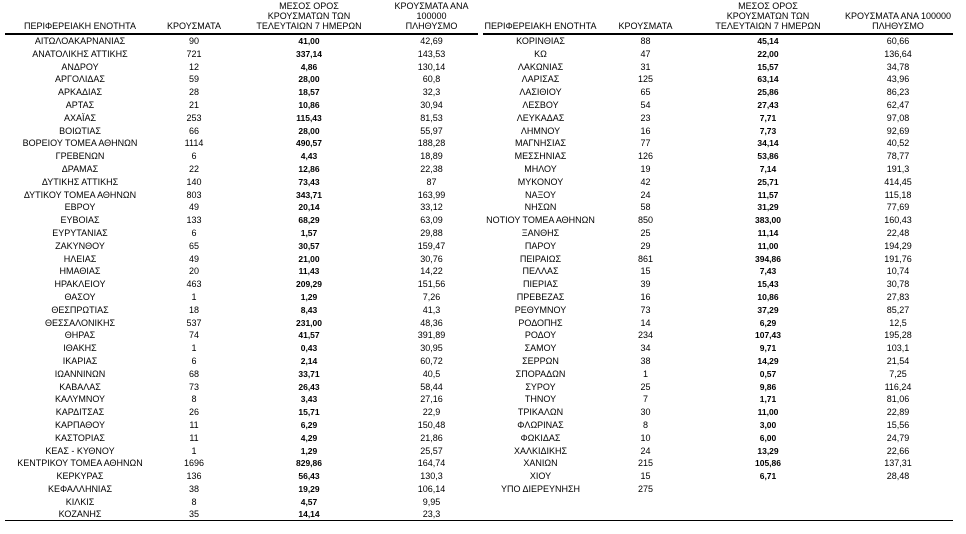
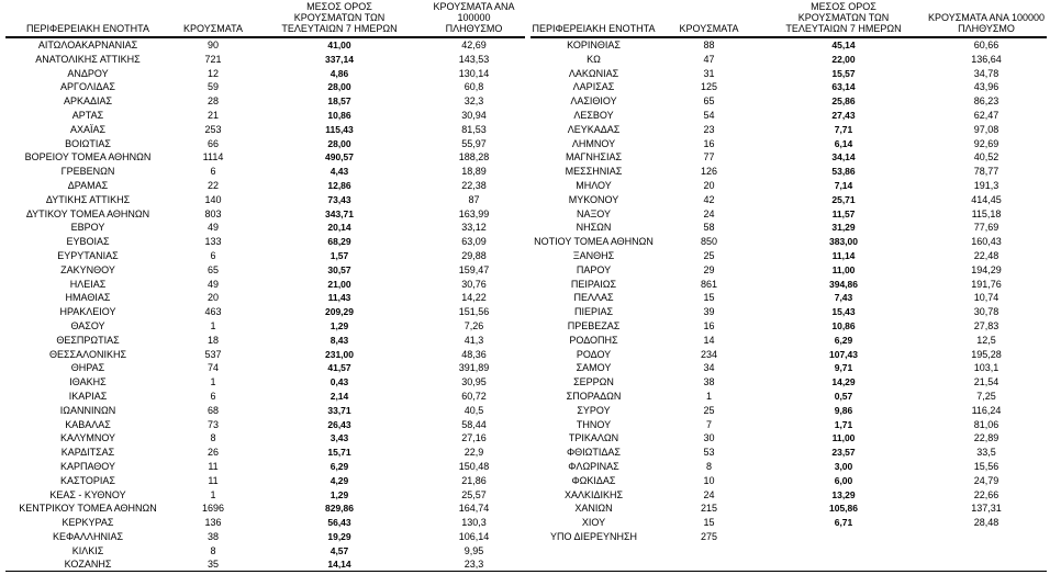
  ΠΕΡΙΦΕΡΕΙΑΚΗ ΕΝΟΤΗΤΑ	ΚΡΟΥΣΜΑΤΑ	ΜΕΣΟΣ ΟΡΟΣ ΚΡΟΥΣΜΑΤΩΝ ΤΩΝ ΤΕΛΕΥΤΑΙΩΝ 7 ΗΜΕΡΩΝ	ΚΡΟΥΣΜΑΤΑ ΑΝΑ 100000 ΠΛΗΘΥΣΜΟ
  ΑΙΤΩΛΟΑΚΑΡΝΑΝΙΑΣ	90	41,00	42,69
  ΑΝΑΤΟΛΙΚΗΣ ΑΤΤΙΚΗΣ	721	337,14	143,53
  ΑΝΔΡΟΥ	12	4,86	130,14
  ΑΡΓΟΛΙΔΑΣ	59	28,00	60,8
  ΑΡΚΑΔΙΑΣ	28	18,57	32,3
  ΑΡΤΑΣ	21	10,86	30,94
  ΑΧΑΪΑΣ	253	115,43	81,53
  ΒΟΙΩΤΙΑΣ	66	28,00	55,97
  ΒΟΡΕΙΟΥ ΤΟΜΕΑ ΑΘΗΝΩΝ	1114	490,57	188,28
  ΓΡΕΒΕΝΩΝ	6	4,43	18,89
  ΔΡΑΜΑΣ	22	12,86	22,38
  ΔΥΤΙΚΗΣ ΑΤΤΙΚΗΣ	140	73,43	87
  ΔΥΤΙΚΟΥ ΤΟΜΕΑ ΑΘΗΝΩΝ	803	343,71	163,99
  ΕΒΡΟΥ	49	20,14	33,12
  ΕΥΒΟΙΑΣ	133	68,29	63,09
  ΕΥΡΥΤΑΝΙΑΣ	6	1,57	29,88
  ΖΑΚΥΝΘΟΥ	65	30,57	159,47
  ΗΛΕΙΑΣ	49	21,00	30,76
  ΗΜΑΘΙΑΣ	20	11,43	14,22
  ΗΡΑΚΛΕΙΟΥ	463	209,29	151,56
  ΘΑΣΟΥ	1	1,29	7,26
  ΘΕΣΠΡΩΤΙΑΣ	18	8,43	41,3
  ΘΕΣΣΑΛΟΝΙΚΗΣ	537	231,00	48,36
  ΘΗΡΑΣ	74	41,57	391,89
  ΙΘΑΚΗΣ	1	0,43	30,95
  ΙΚΑΡΙΑΣ	6	2,14	60,72
  ΙΩΑΝΝΙΝΩΝ	68	33,71	40,5
  ΚΑΒΑΛΑΣ	73	26,43	58,44
  ΚΑΛΥΜΝΟΥ	8	3,43	27,16
  ΚΑΡΔΙΤΣΑΣ	26	15,71	22,9
  ΚΑΡΠΑΘΟΥ	11	6,29	150,48
  ΚΑΣΤΟΡΙΑΣ	11	4,29	21,86
  ΚΕΑΣ - ΚΥΘΝΟΥ	1	1,29	25,57
  ΚΕΝΤΡΙΚΟΥ ΤΟΜΕΑ ΑΘΗΝΩΝ	1696	829,86	164,74
  ΚΕΡΚΥΡΑΣ	136	56,43	130,3
  ΚΕΦΑΛΛΗΝΙΑΣ	38	19,29	106,14
  ΚΙΛΚΙΣ	8	4,57	9,95
  ΚΟΖΑΝΗΣ	35	14,14	23,3
  ΠΕΡΙΦΕΡΕΙΑΚΗ ΕΝΟΤΗΤΑ	ΚΡΟΥΣΜΑΤΑ	ΜΕΣΟΣ ΟΡΟΣ ΚΡΟΥΣΜΑΤΩΝ ΤΩΝ ΤΕΛΕΥΤΑΙΩΝ 7 ΗΜΕΡΩΝ	ΚΡΟΥΣΜΑΤΑ ΑΝΑ 100000 ΠΛΗΘΥΣΜΟ
  ΚΟΡΙΝΘΙΑΣ	88	45,14	60,66
  ΚΩ	47	22,00	136,64
  ΛΑΚΩΝΙΑΣ	31	15,57	34,78
  ΛΑΡΙΣΑΣ	125	63,14	43,96
  ΛΑΣΙΘΙΟΥ	65	25,86	86,23
  ΛΕΣΒΟΥ	54	27,43	62,47
  ΛΕΥΚΑΔΑΣ	23	7,71	97,08
- ΛΗΜΝΟΥ	16	7,73	92,69
+ ΛΗΜΝΟΥ	16	6,14	92,69
  ΜΑΓΝΗΣΙΑΣ	77	34,14	40,52
  ΜΕΣΣΗΝΙΑΣ	126	53,86	78,77
- ΜΗΛΟΥ	19	7,14	191,3
+ ΜΗΛΟΥ	20	7,14	191,3
  ΜΥΚΟΝΟΥ	42	25,71	414,45
  ΝΑΞΟΥ	24	11,57	115,18
  ΝΗΣΩΝ	58	31,29	77,69
  ΝΟΤΙΟΥ ΤΟΜΕΑ ΑΘΗΝΩΝ	850	383,00	160,43
  ΞΑΝΘΗΣ	25	11,14	22,48
  ΠΑΡΟΥ	29	11,00	194,29
  ΠΕΙΡΑΙΩΣ	861	394,86	191,76
  ΠΕΛΛΑΣ	15	7,43	10,74
  ΠΙΕΡΙΑΣ	39	15,43	30,78
  ΠΡΕΒΕΖΑΣ	16	10,86	27,83
- ΡΕΘΥΜΝΟΥ	73	37,29	85,27
  ΡΟΔΟΠΗΣ	14	6,29	12,5
  ΡΟΔΟΥ	234	107,43	195,28
  ΣΑΜΟΥ	34	9,71	103,1
  ΣΕΡΡΩΝ	38	14,29	21,54
  ΣΠΟΡΑΔΩΝ	1	0,57	7,25
  ΣΥΡΟΥ	25	9,86	116,24
  ΤΗΝΟΥ	7	1,71	81,06
  ΤΡΙΚΑΛΩΝ	30	11,00	22,89
+ ΦΘΙΩΤΙΔΑΣ	53	23,57	33,5
  ΦΛΩΡΙΝΑΣ	8	3,00	15,56
  ΦΩΚΙΔΑΣ	10	6,00	24,79
  ΧΑΛΚΙΔΙΚΗΣ	24	13,29	22,66
  ΧΑΝΙΩΝ	215	105,86	137,31
  ΧΙΟΥ	15	6,71	28,48
  ΥΠΟ ΔΙΕΡΕΥΝΗΣΗ	275
